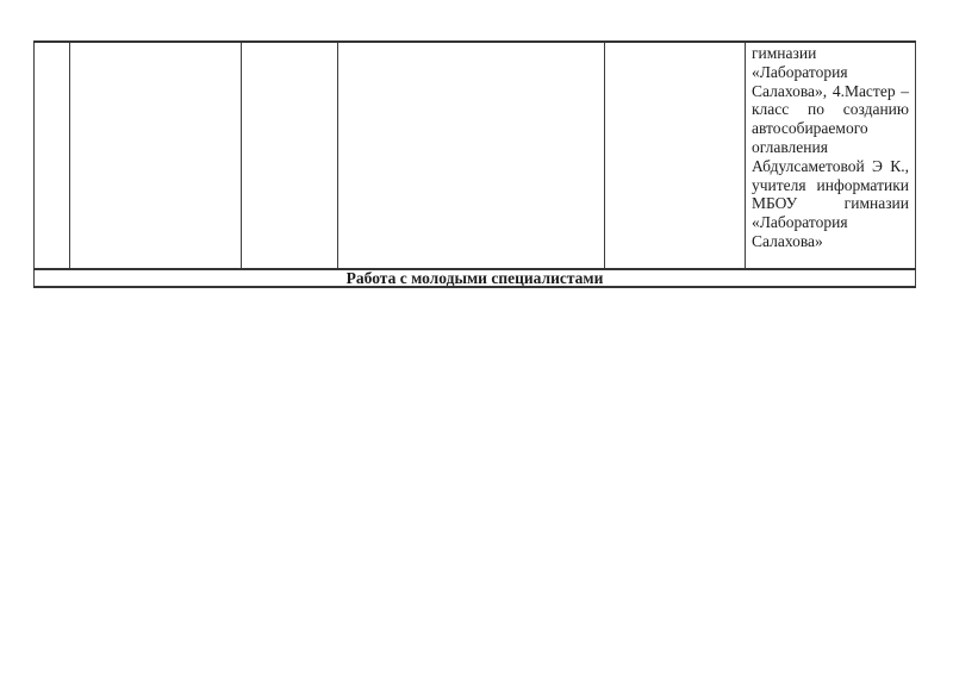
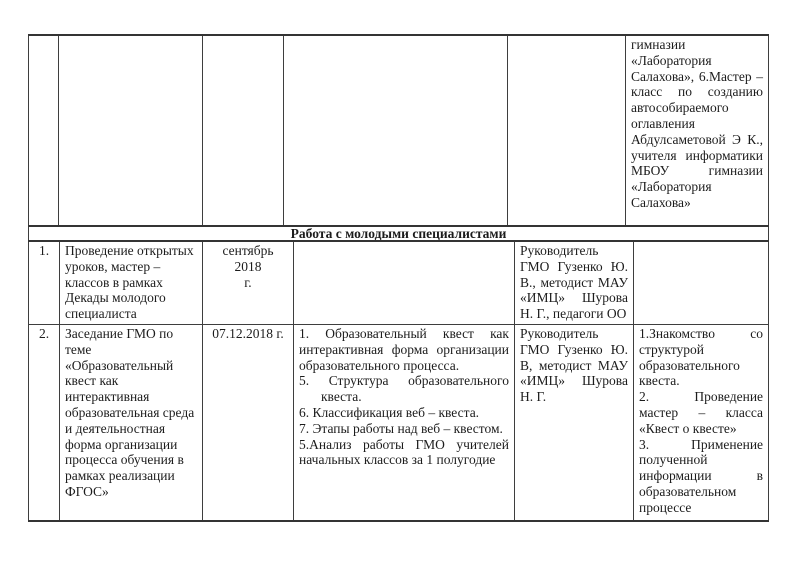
- 					гимназии «Лаборатория Салахова», 4.Мастер – класс по созданию автособираемого оглавления Абдулсаметовой Э К., учителя информатики МБОУ гимназии «Лаборатория Салахова»
+ 					гимназии «Лаборатория Салахова», 6.Мастер – класс по созданию автособираемого оглавления Абдулсаметовой Э К., учителя информатики МБОУ гимназии «Лаборатория Салахова»
  Работа с молодыми специалистами
+ 1.	Проведение открытых уроков, мастер – классов в рамках Декады молодого специалиста	сентябрь 2018 г.		Руководитель ГМО Гузенко Ю. В., методист МАУ «ИМЦ» Шурова Н. Г., педагоги ОО
+ 2.	Заседание ГМО по теме «Образовательный квест как интерактивная образовательная среда и деятельностная форма организации процесса обучения в рамках реализации ФГОС»	07.12.2018 г.	1. Образовательный квест как интерактивная форма организации образовательного процесса. 5. Структура образовательного квеста. 6. Классификация веб – квеста. 7. Этапы работы над веб – квестом. 5.Анализ работы ГМО учителей начальных классов за 1 полугодие	Руководитель ГМО Гузенко Ю. В, методист МАУ «ИМЦ» Шурова Н. Г.	1.Знакомство со структурой образовательного квеста. 2. Проведение мастер – класса «Квест о квесте» 3. Применение полученной информации в образовательном процессе
